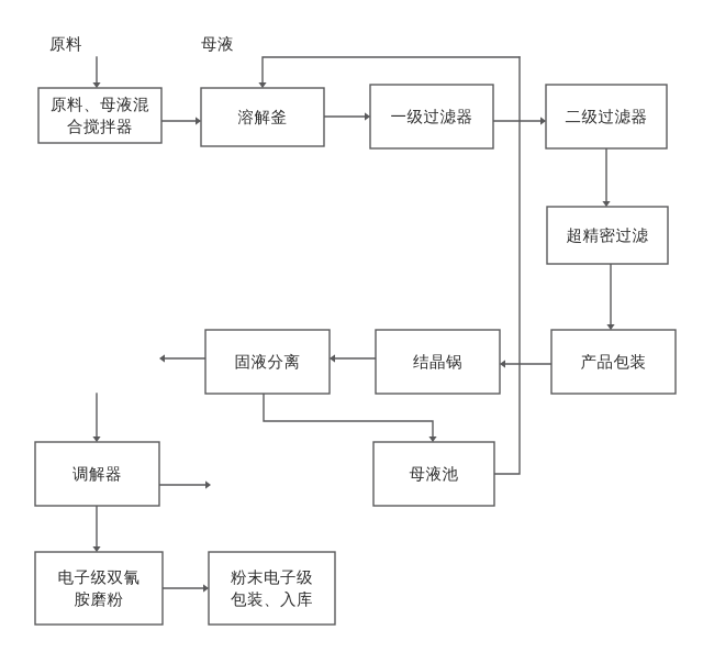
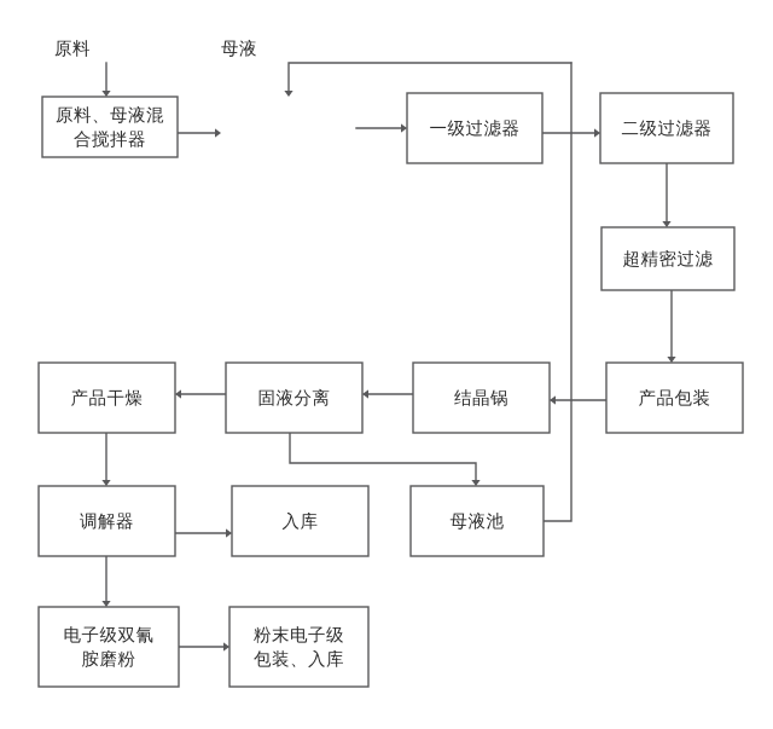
  原料、母液混
  合搅拌器
- 溶解釜
  一级过滤器
  二级过滤器
  超精密过滤
  产品包装
  结晶锅
  固液分离
+ 产品干燥
  调解器
+ 入库
  母液池
  电子级双氰
  胺磨粉
  粉末电子级
  包装、入库
  原料
  母液
